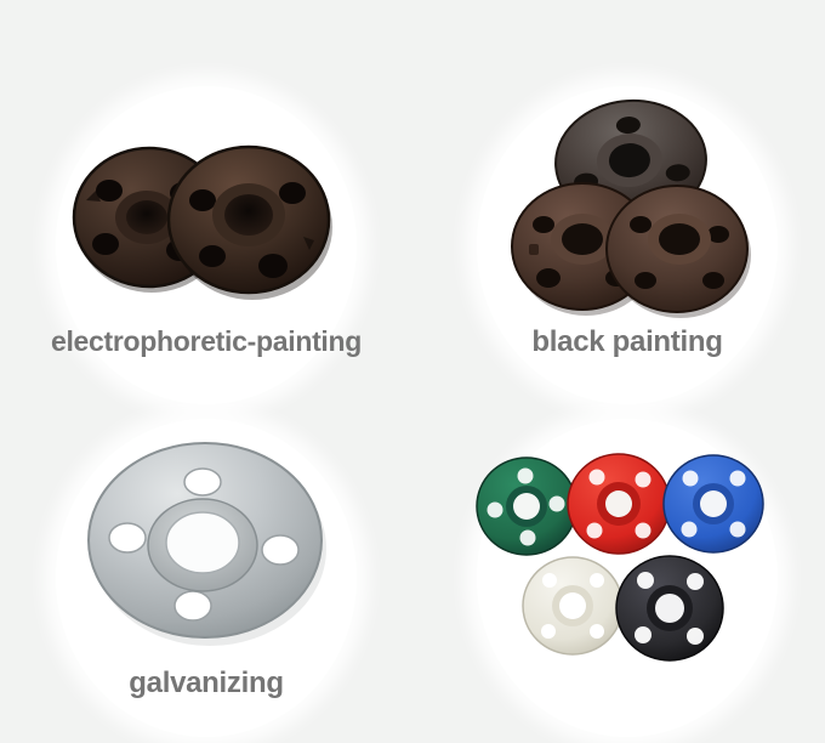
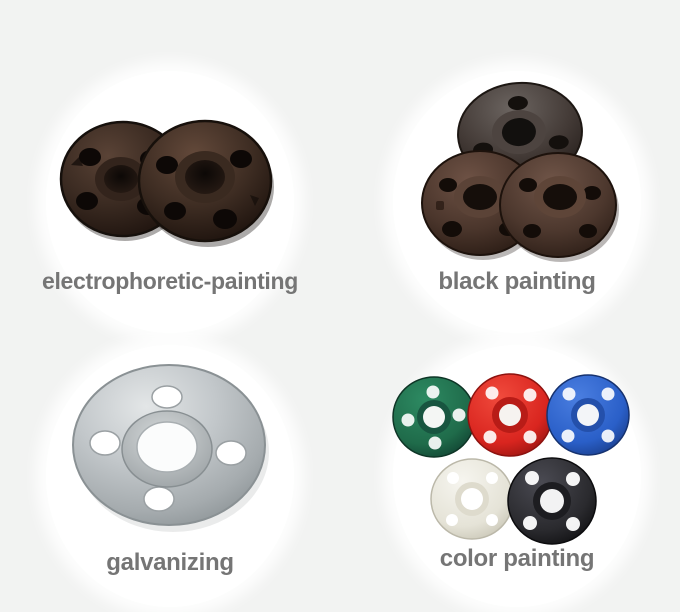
  electrophoretic-painting
  black painting
  galvanizing
+ color painting
